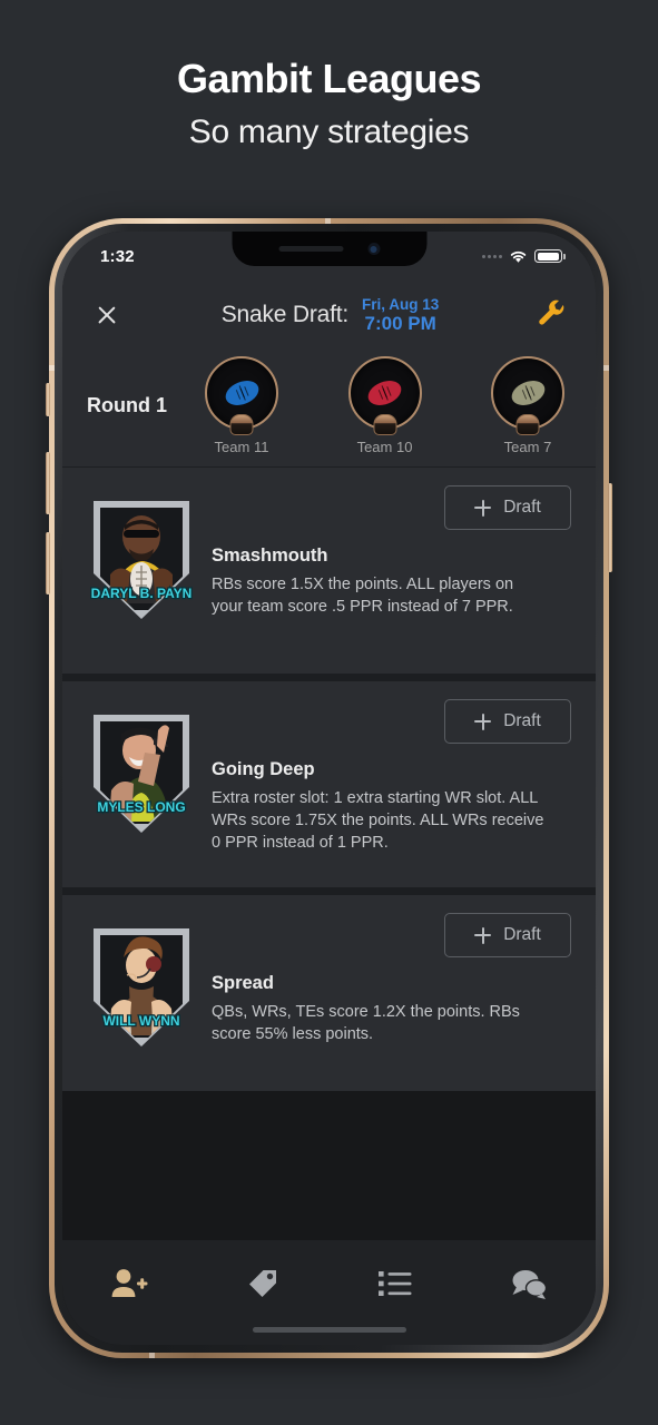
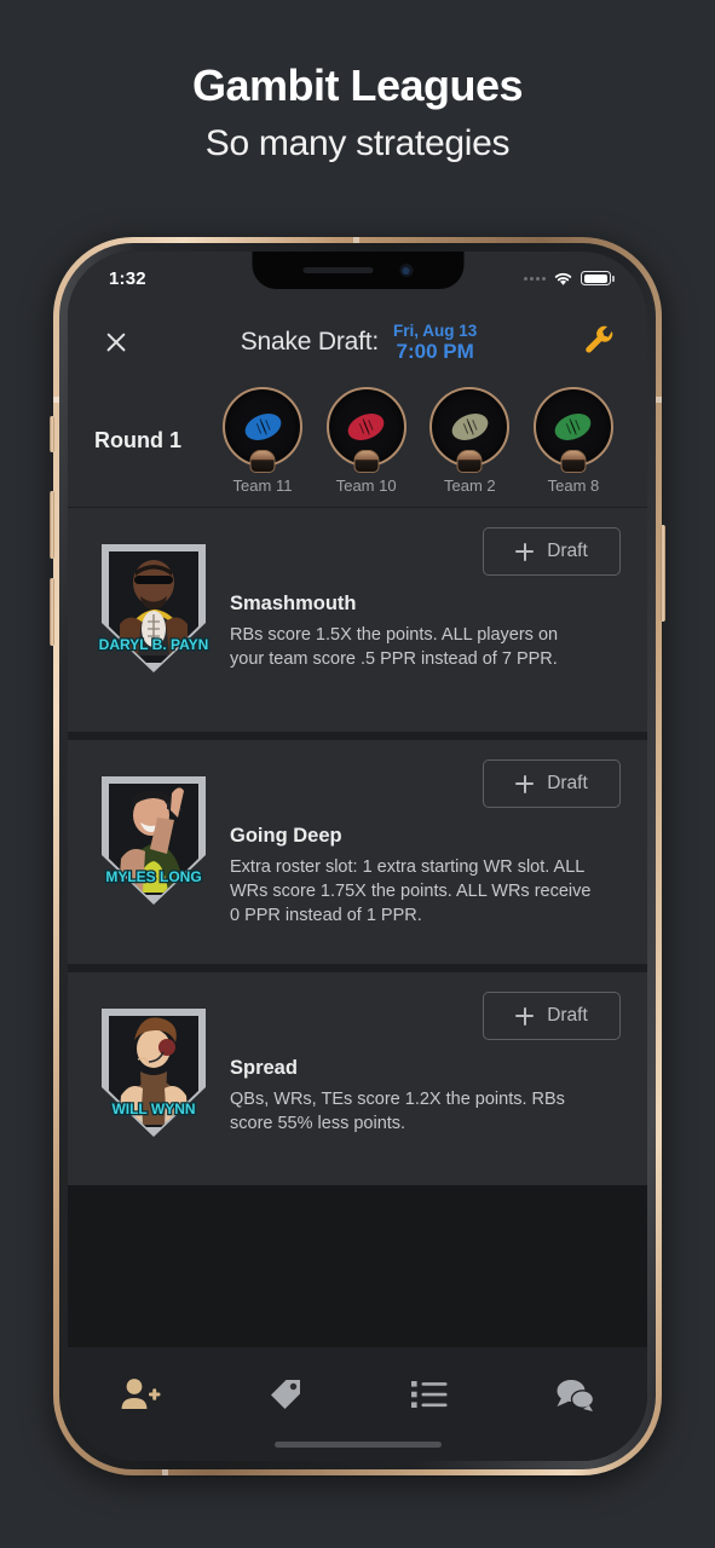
  Gambit Leagues
  So many strategies
  1:32
  Snake Draft:
  Fri, Aug 13
  7:00 PM
  Round 1
  Team 11
  Team 10
- Team 7
+ Team 2
+ Team 8
  Draft
  DARYL B. PAYN
  Smashmouth
  RBs score 1.5X the points. ALL players on your team score .5 PPR instead of 7 PPR.
  Draft
  MYLES LONG
  Going Deep
  Extra roster slot: 1 extra starting WR slot. ALL WRs score 1.75X the points. ALL WRs receive 0 PPR instead of 1 PPR.
  Draft
  WILL WYNN
  Spread
  QBs, WRs, TEs score 1.2X the points. RBs score 55% less points.
